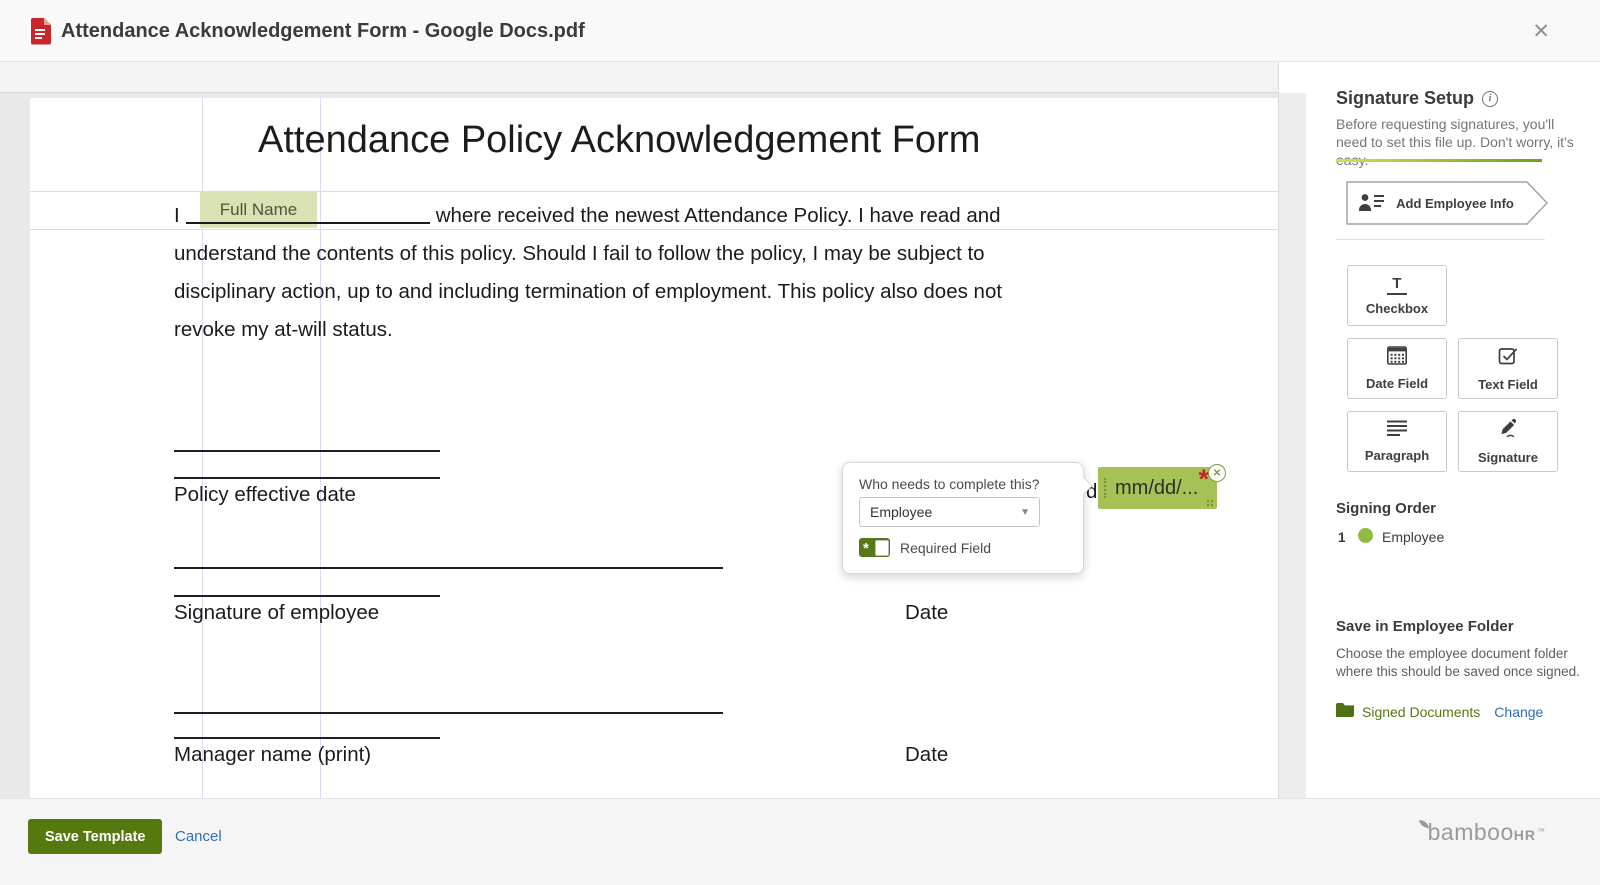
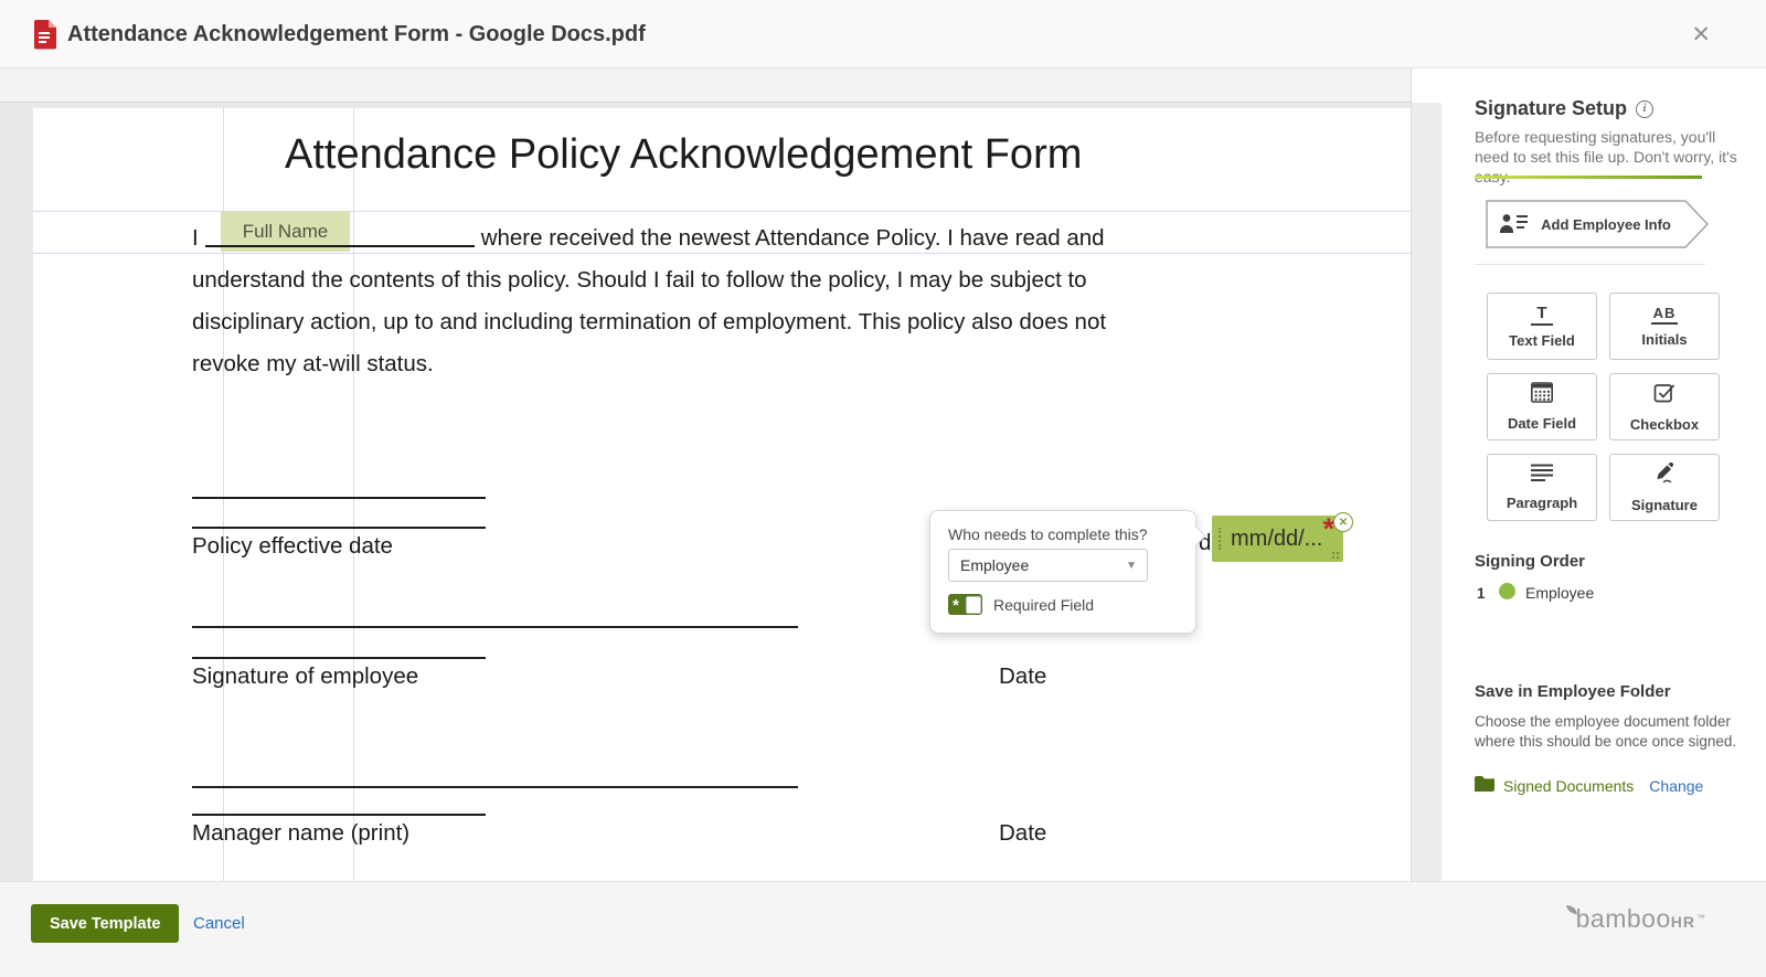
  Attendance Acknowledgement Form - Google Docs.pdf
  ✕
  Attendance Policy Acknowledgement Form
  Full Name
  I where received the newest Attendance Policy. I have read and
  understand the contents of this policy. Should I fail to follow the policy, I may be subject to
  disciplinary action, up to and including termination of employment. This policy also does not
  revoke my at-will status.
  Policy effective date
  Signature of employee
  Date
  Manager name (print)
  Date
  d
  mm/dd/...
  *
  ✕
  Who needs to complete this?
  Employee
  ▼
  *
  Required Field
  Signature Setup
  i
  Before requesting signatures, you'll need to set this file up. Don't worry, it's
  Add Employee Info
  T
- Checkbox
+ Text Field
+ AB
+ Initials
  Date Field
- Text Field
+ Checkbox
  Paragraph
  Signature
  Signing Order
  1
  Employee
  Save in Employee Folder
- Choose the employee document folder where this should be saved once signed.
+ Choose the employee document folder where this should be once once signed.
  Signed Documents
  Change
  Save Template
  Cancel
  bamboo
  HR
  ™
